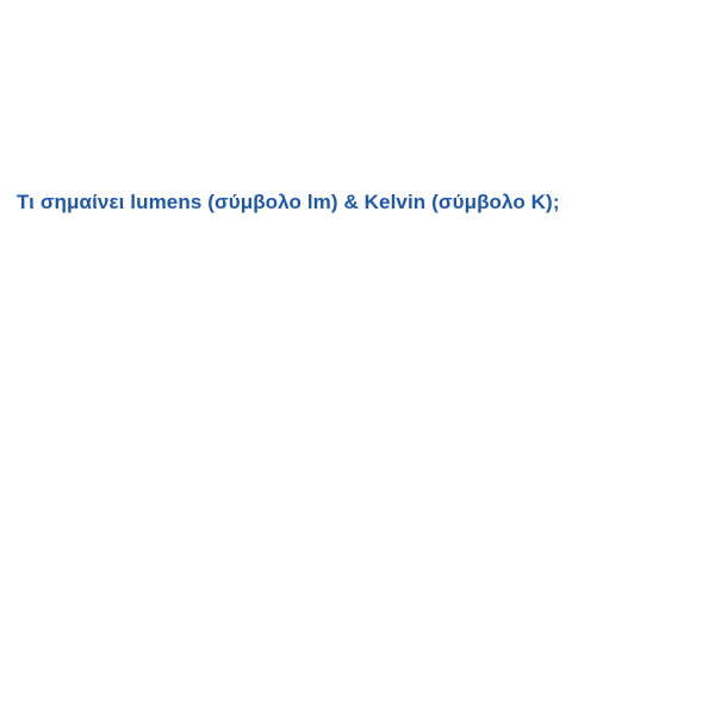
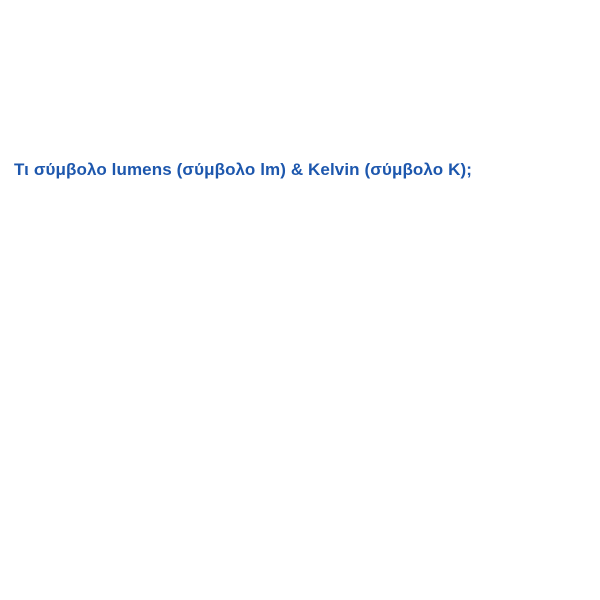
- Τι σημαίνει lumens (σύμβολο lm) & Kelvin (σύμβολο K);
+ Τι σύμβολο lumens (σύμβολο lm) & Kelvin (σύμβολο K);
